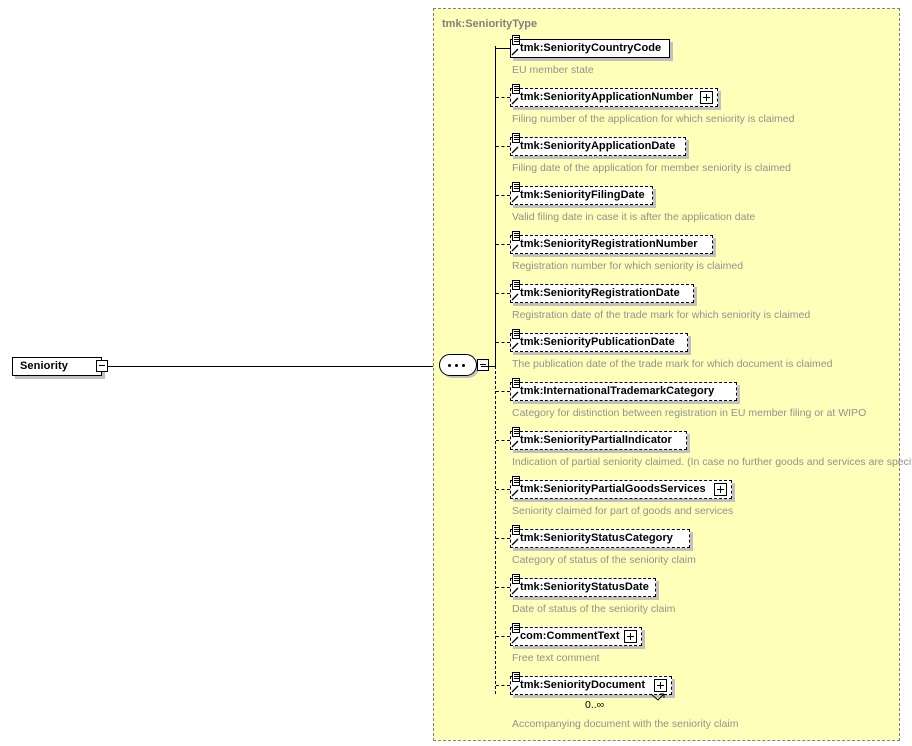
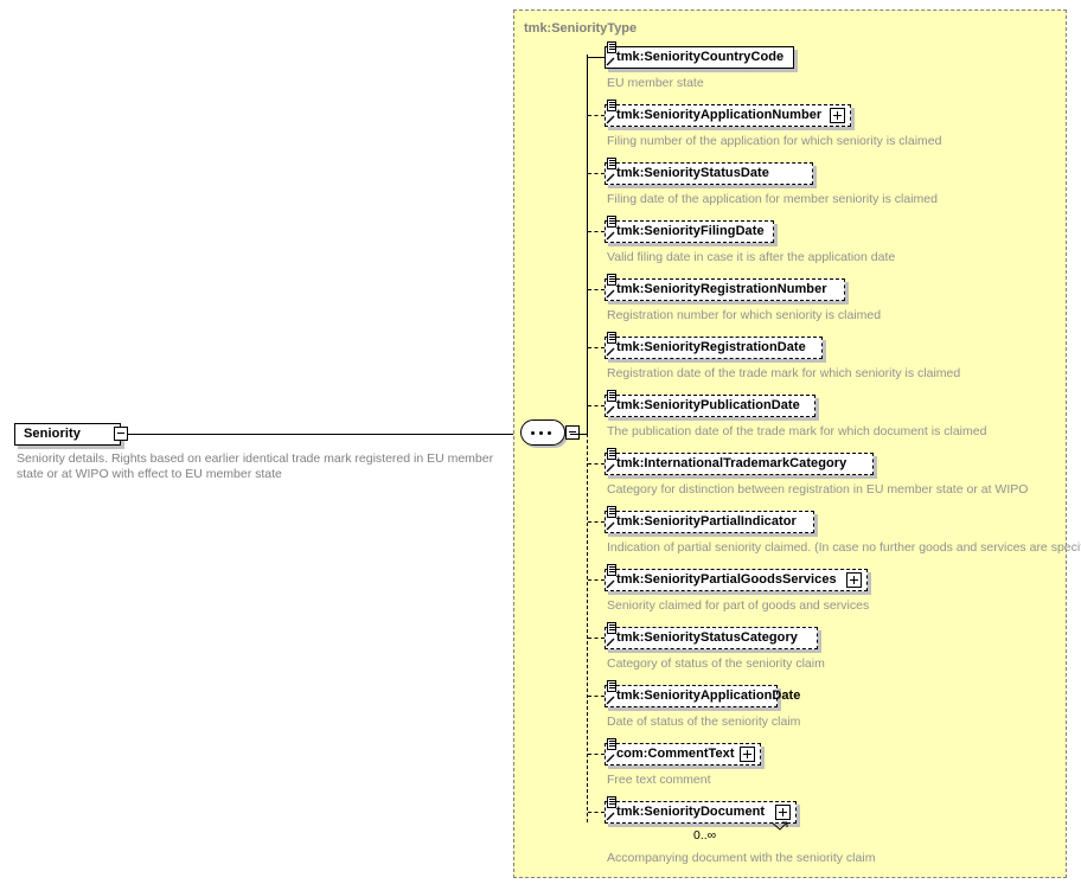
  Seniority
+ Seniority details. Rights based on earlier identical trade mark registered in EU member state or at WIPO with effect to EU member state
  tmk:SeniorityType
  tmk:SeniorityCountryCode
  EU member state
  tmk:SeniorityApplicationNumber
  Filing number of the application for which seniority is claimed
- tmk:SeniorityApplicationDate
+ tmk:SeniorityStatusDate
  Filing date of the application for member seniority is claimed
  tmk:SeniorityFilingDate
  Valid filing date in case it is after the application date
  tmk:SeniorityRegistrationNumber
  Registration number for which seniority is claimed
  tmk:SeniorityRegistrationDate
  Registration date of the trade mark for which seniority is claimed
  tmk:SeniorityPublicationDate
  The publication date of the trade mark for which document is claimed
  tmk:InternationalTrademarkCategory
- Category for distinction between registration in EU member filing or at WIPO
+ Category for distinction between registration in EU member state or at WIPO
  tmk:SeniorityPartialIndicator
  Indication of partial seniority claimed. (In case no further goods and services are speci
  tmk:SeniorityPartialGoodsServices
  Seniority claimed for part of goods and services
  tmk:SeniorityStatusCategory
  Category of status of the seniority claim
- tmk:SeniorityStatusDate
+ tmk:SeniorityApplicationDate
  Date of status of the seniority claim
  com:CommentText
  Free text comment
  tmk:SeniorityDocument
  0..∞
  Accompanying document with the seniority claim
